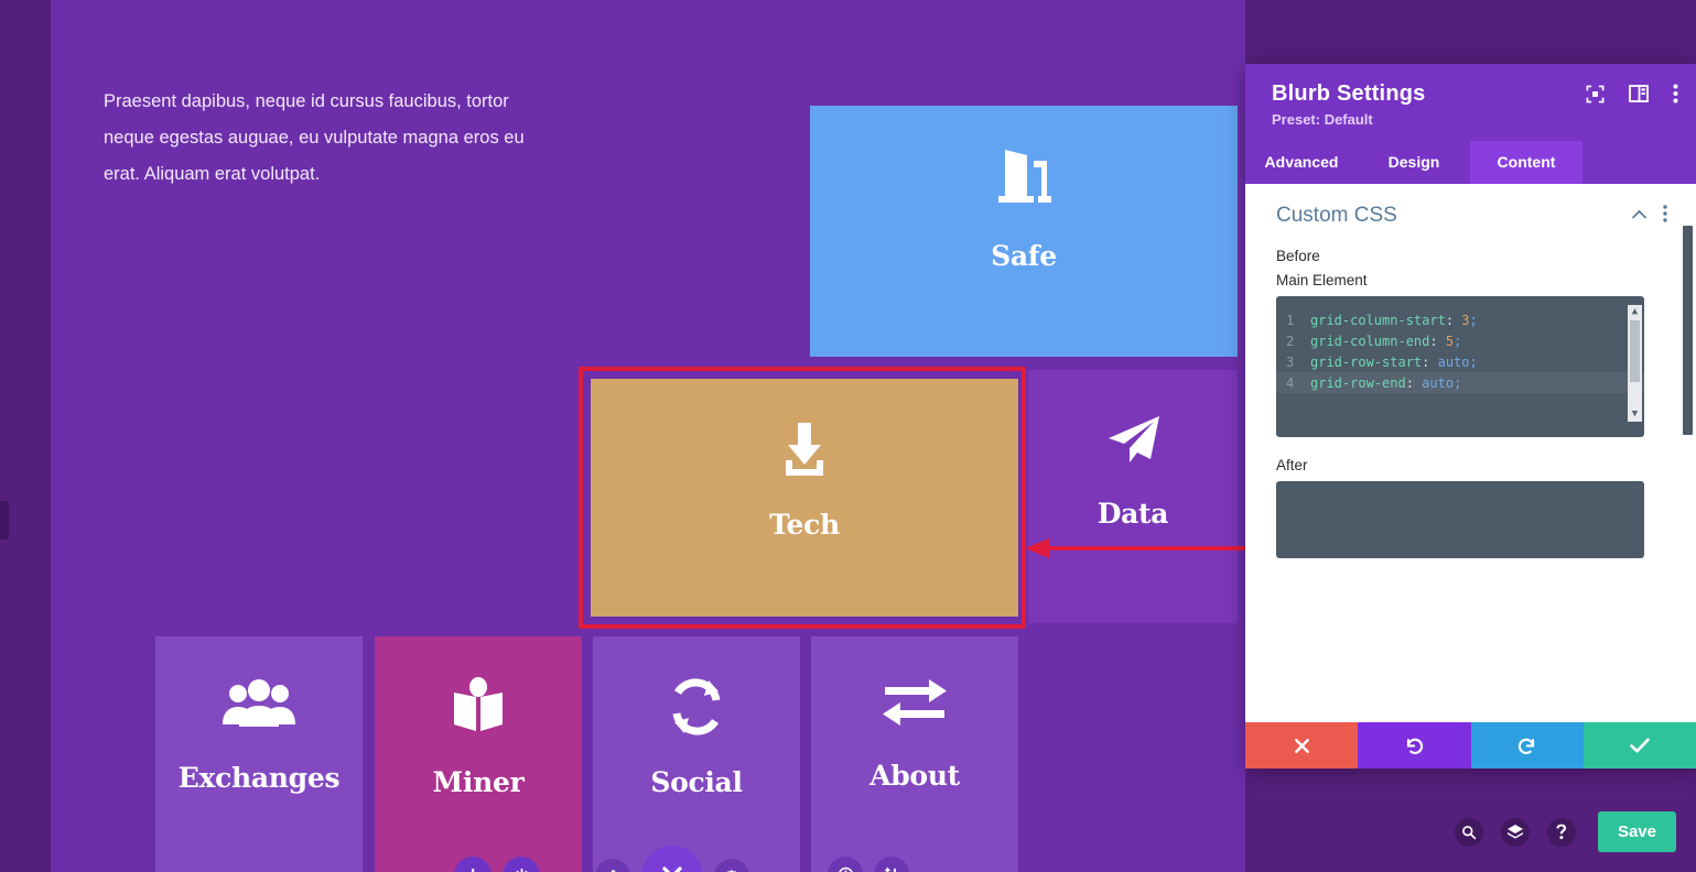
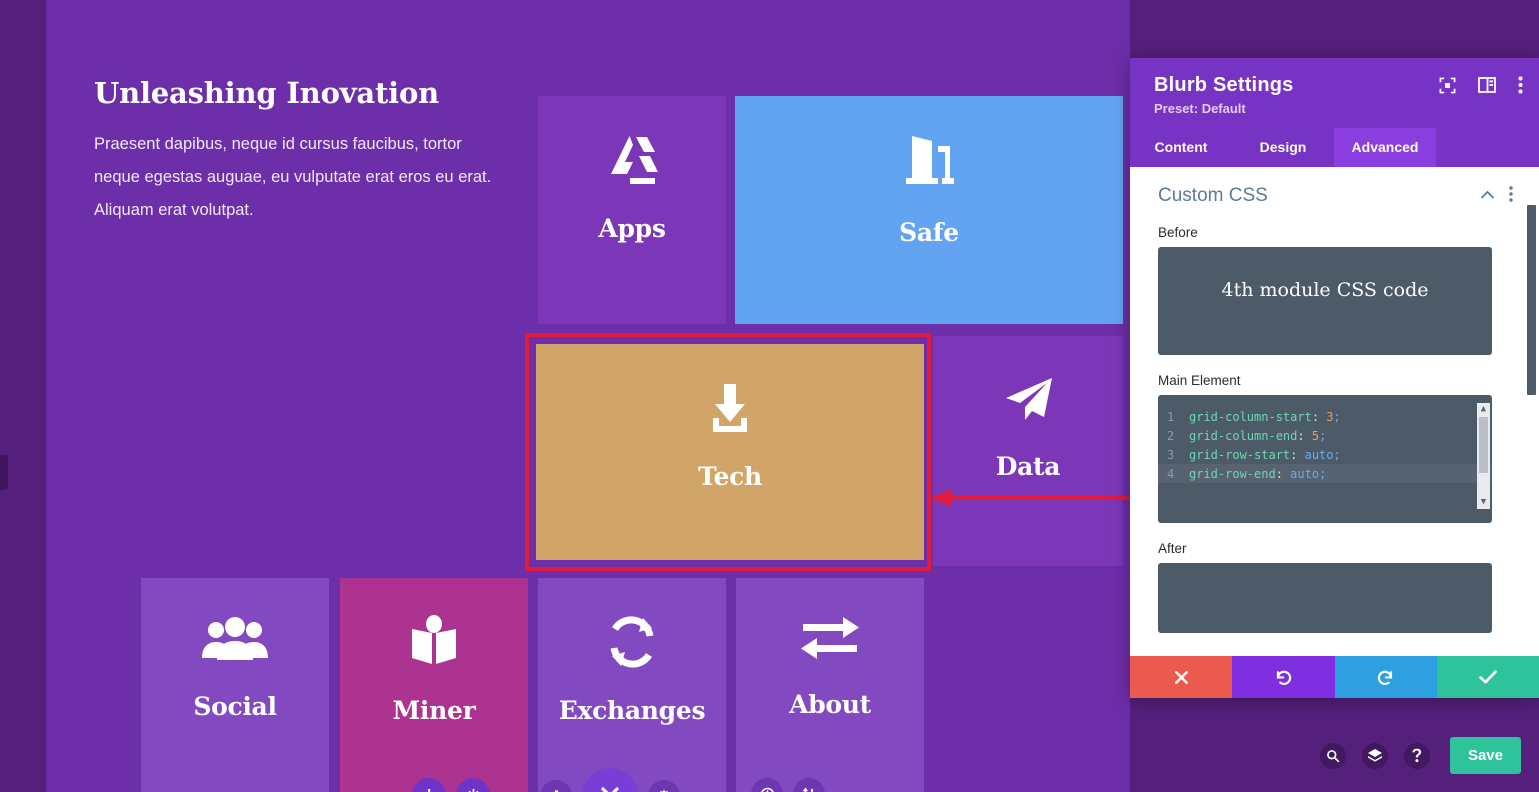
+ Unleashing Inovation
- Praesent dapibus, neque id cursus faucibus, tortor neque egestas auguae, eu vulputate magna eros eu erat. Aliquam erat volutpat.
+ Praesent dapibus, neque id cursus faucibus, tortor neque egestas auguae, eu vulputate erat eros eu erat. Aliquam erat volutpat.
+ Apps
  Safe
  Tech
  Data
- Exchanges
+ Social
  Miner
- Social
+ Exchanges
  About
  Blurb Settings
  Preset: Default
- Advanced
+ Content
  Design
- Content
+ Advanced
  Custom CSS
  Before
+ 4th module CSS code
  Main Element
  1
  grid-column-start
  :
  3
  ;
  2
  grid-column-end
  :
  5
  ;
  3
  grid-row-start
  :
  auto
  ;
  4
  grid-row-end
  :
  auto
  ;
  ▲
  ▼
  After
  Save
